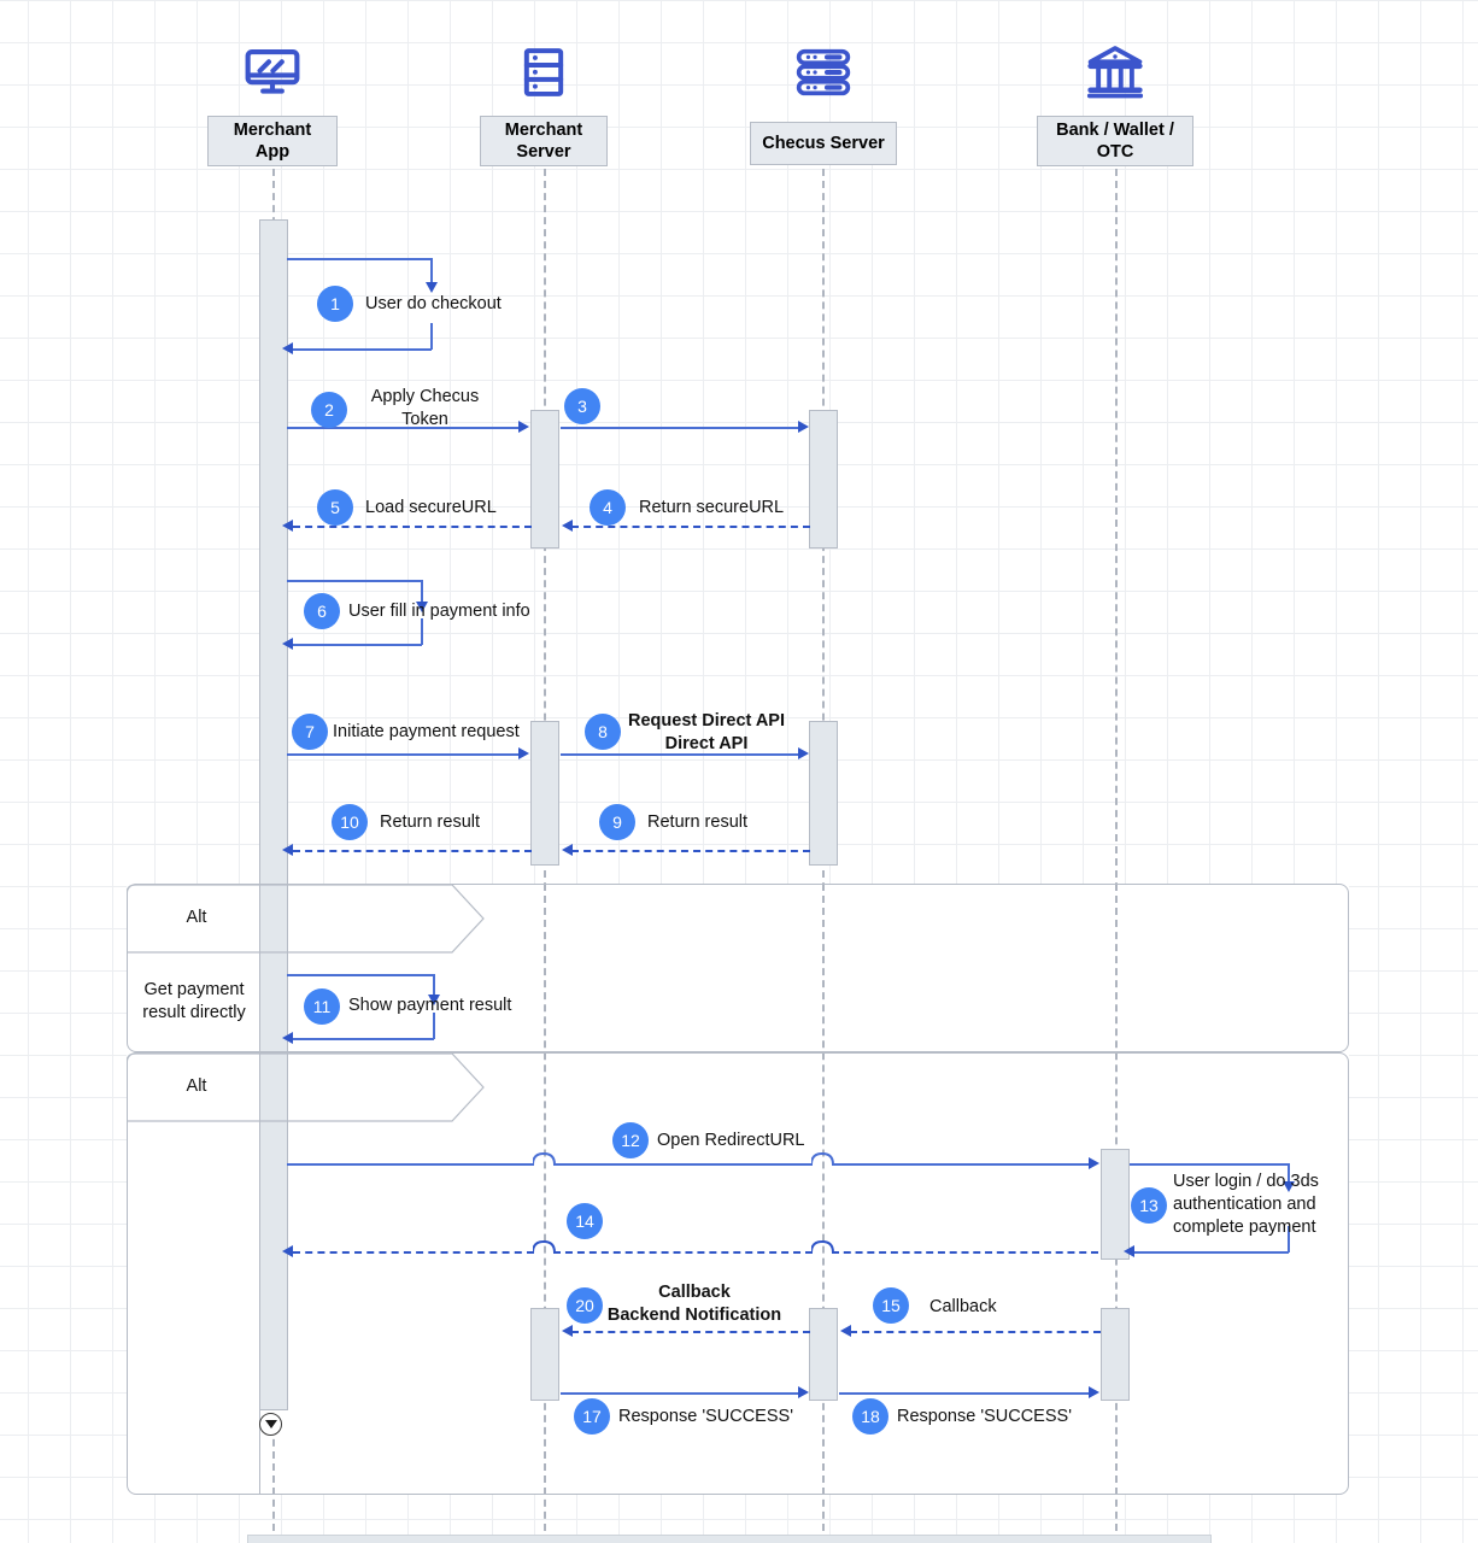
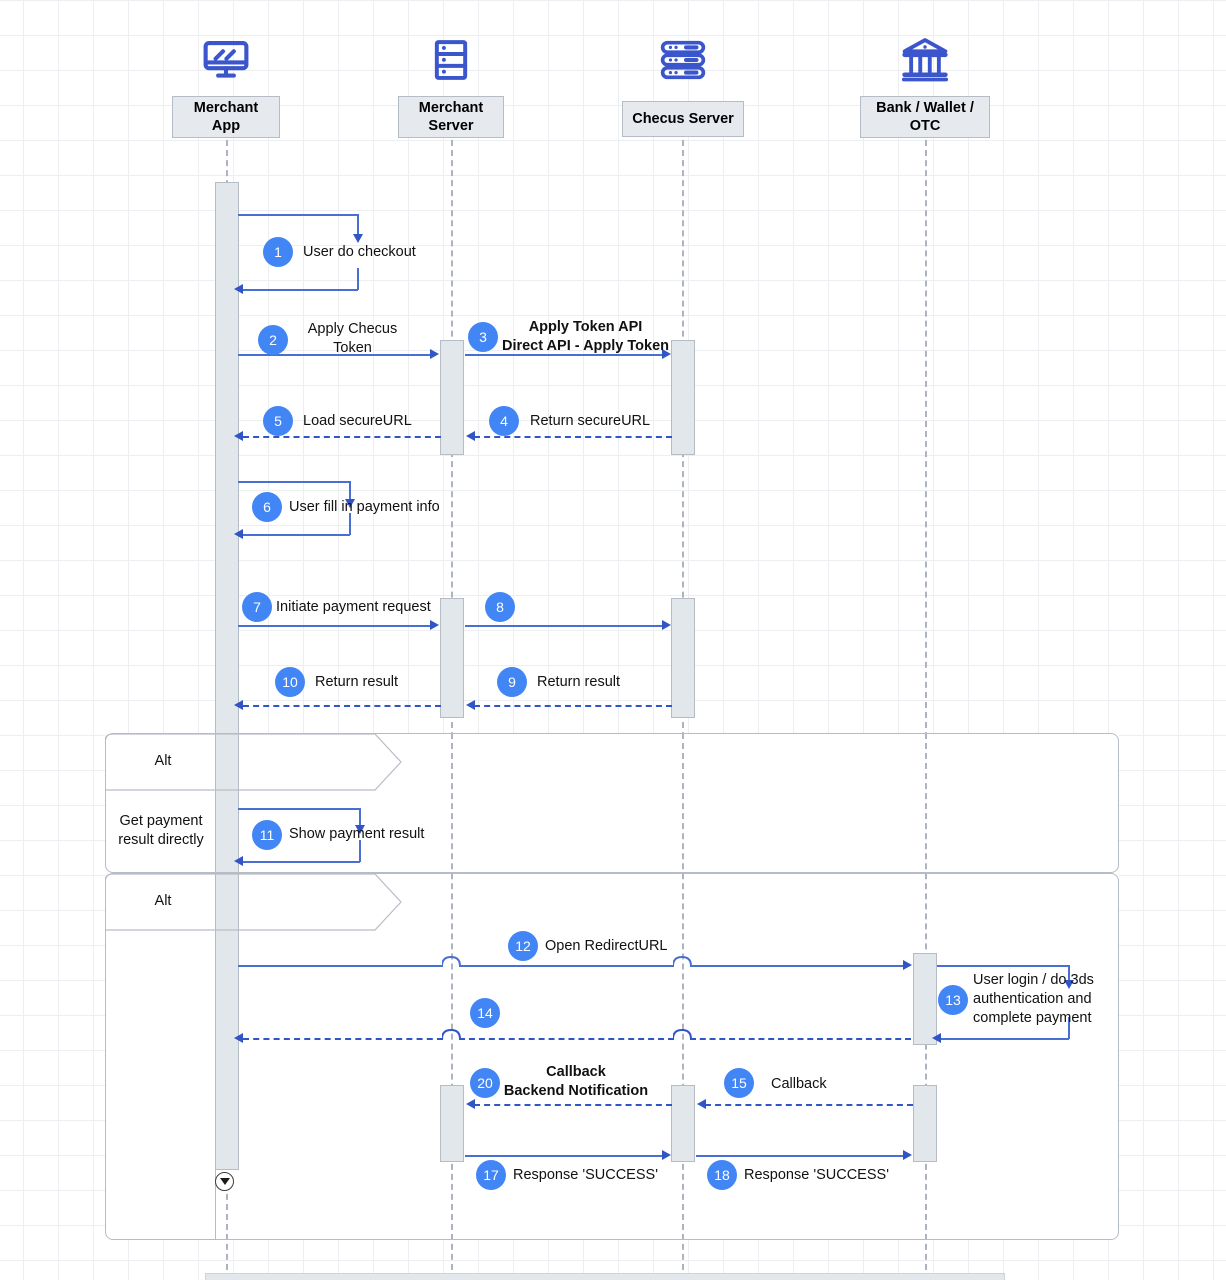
  Merchant
  App
  Merchant
  Server
  Checus Server
  Bank / Wallet /
  OTC
  1
  User do checkout
  2
  Apply Checus
  Token
  3
+ Apply Token API
+ Direct API - Apply Token
  4
  Return secureURL
  5
  Load secureURL
  6
  User fill in payment info
  7
  Initiate payment request
  8
- Request Direct API
- Direct API
  9
  Return result
  10
  Return result
  Alt
  Get payment
  result directly
  11
  Show payment result
  Alt
  12
  Open RedirectURL
  13
  User login / do 3ds
  authentication and
  complete payment
  14
  15
  Callback
  20
  Callback
  Backend Notification
  17
  Response 'SUCCESS'
  18
  Response 'SUCCESS'
